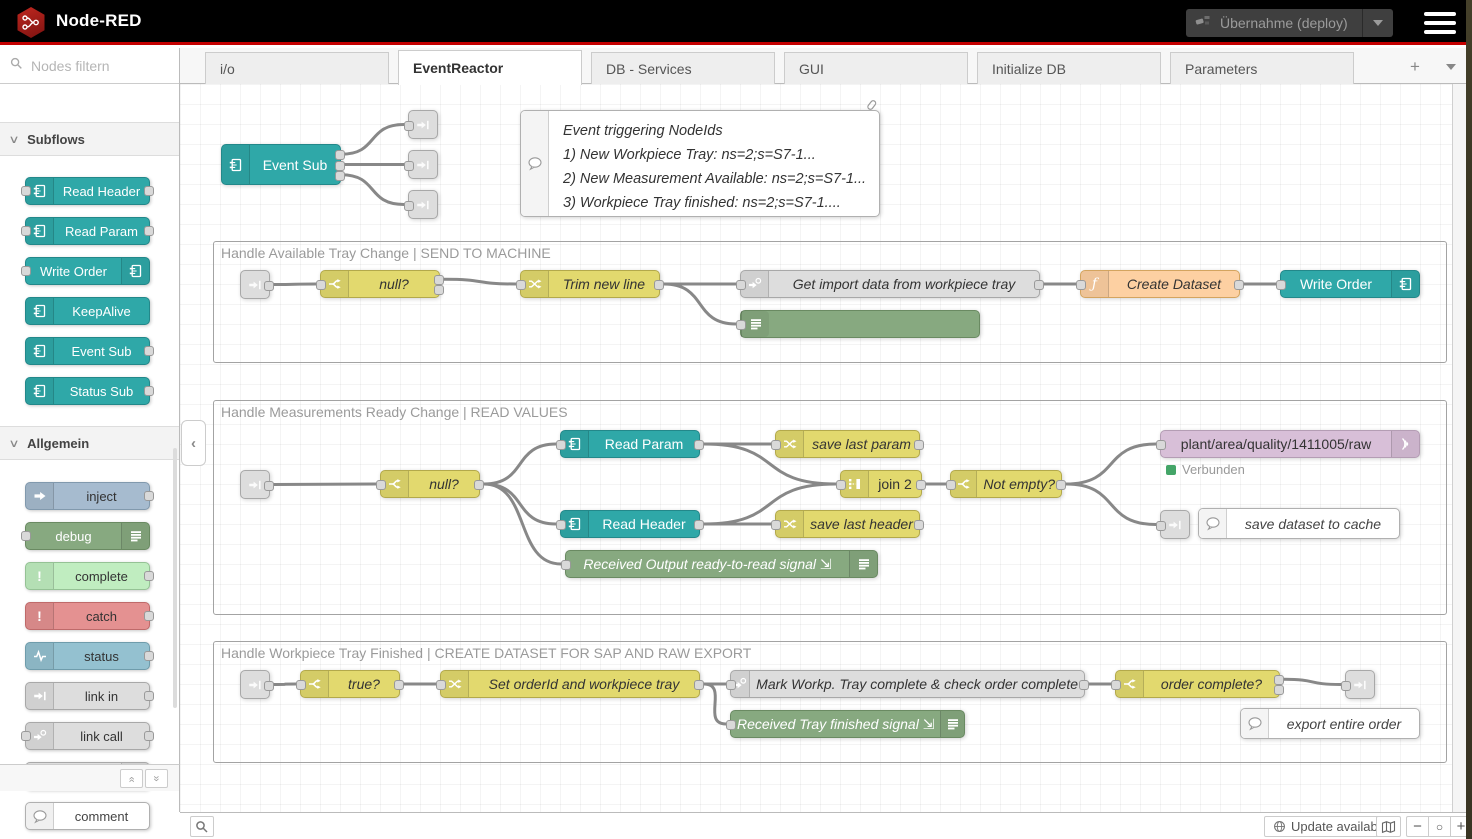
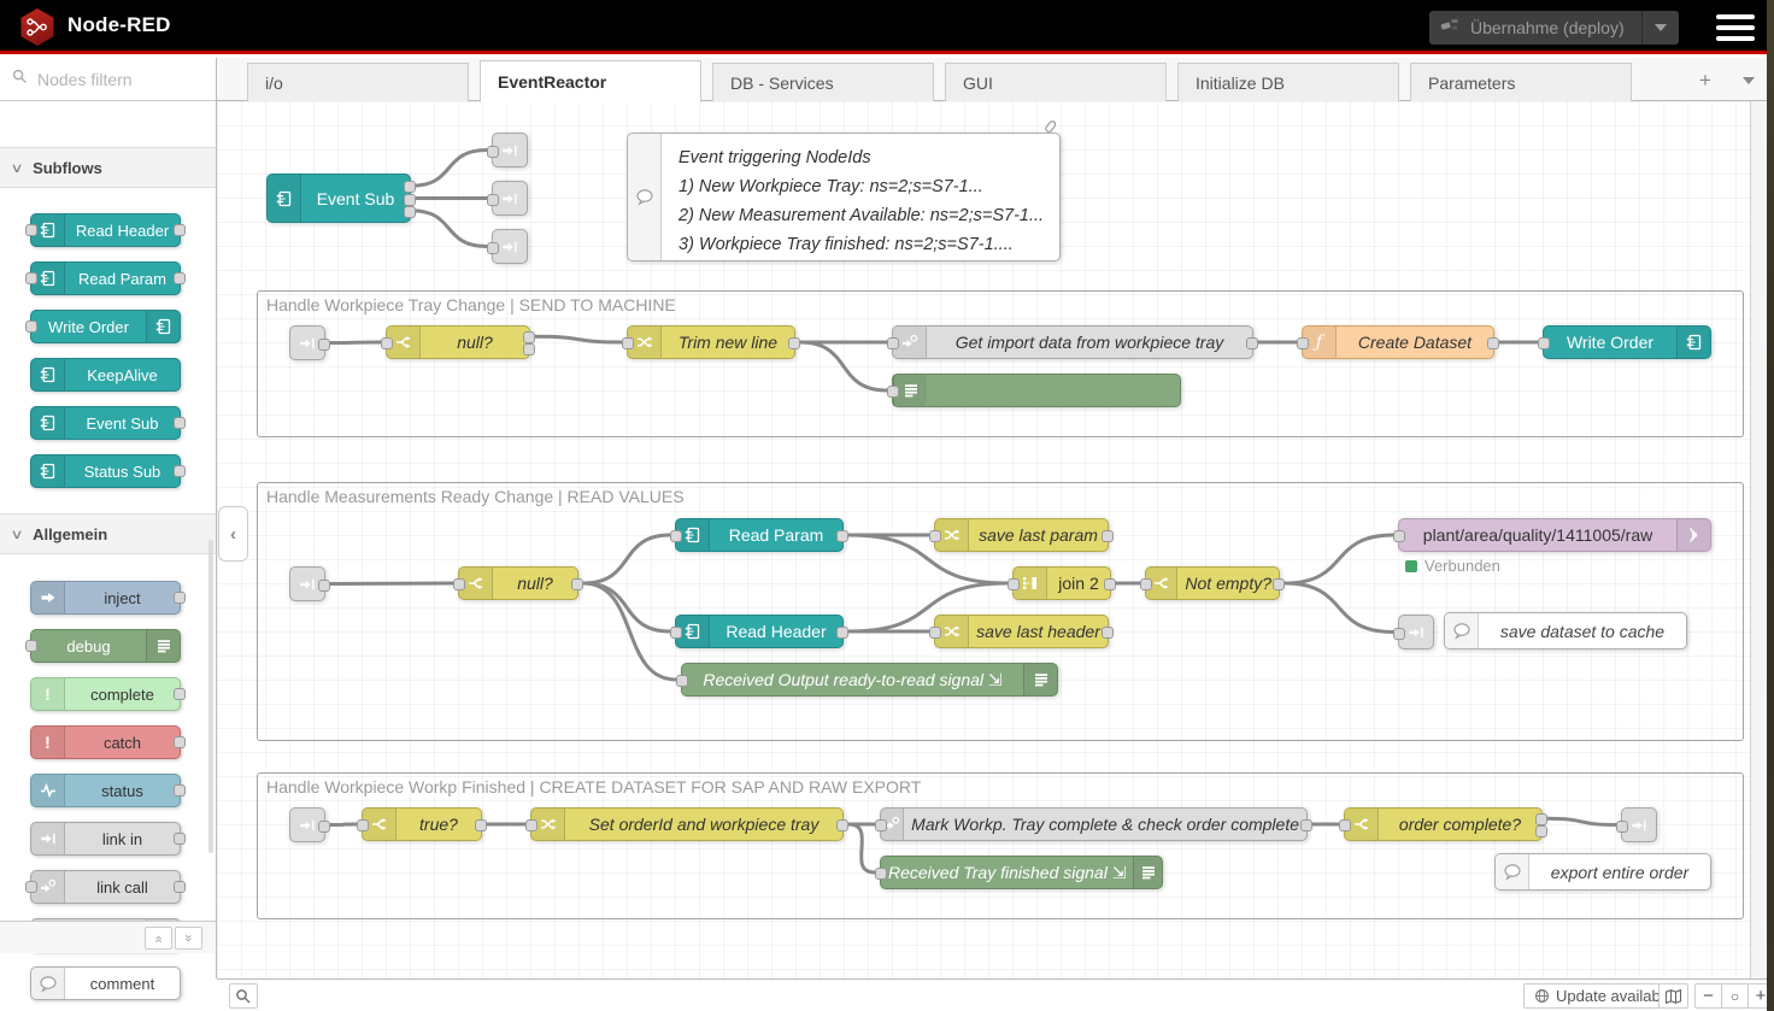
  Node-RED
  Übernahme (deploy)
  Nodes filtern
  ∨
  Subflows
  Read Header
  Read Param
  Write Order
  KeepAlive
  Event Sub
  Status Sub
  ∨
  Allgemein
  inject
  debug
  !
  complete
  !
  catch
  status
  link in
  link call
  comment
  i/o
  EventReactor
  DB - Services
  GUI
  Initialize DB
  Parameters
  +
  ‹
- Handle Available Tray Change | SEND TO MACHINE
+ Handle Workpiece Tray Change | SEND TO MACHINE
  Handle Measurements Ready Change | READ VALUES
- Handle Workpiece Tray Finished | CREATE DATASET FOR SAP AND RAW EXPORT
+ Handle Workpiece Workp Finished | CREATE DATASET FOR SAP AND RAW EXPORT
  Event Sub
  Event triggering NodeIds
  1) New Workpiece Tray: ns=2;s=S7-1...
  2) New Measurement Available: ns=2;s=S7-1...
  3) Workpiece Tray finished: ns=2;s=S7-1....
  null?
  Trim new line
  Get import data from workpiece tray
  ƒ
  Create Dataset
  Write Order
  null?
  Read Param
  Read Header
  save last param
  save last header
  join 2
  Not empty?
  plant/area/quality/1411005/raw
  Verbunden
  save dataset to cache
  Received Output ready-to-read signal ⇲
  true?
  Set orderId and workpiece tray
  Mark Workp. Tray complete & check order complete
  order complete?
  Received Tray finished signal ⇲
  export entire order
  Update availab
  −
  ○
  +
